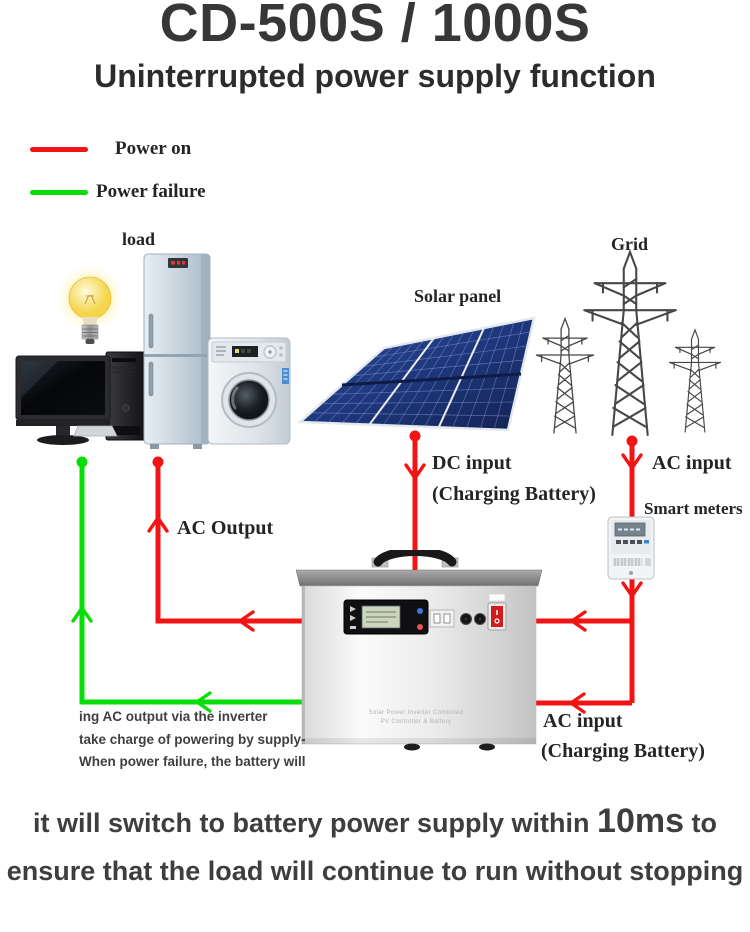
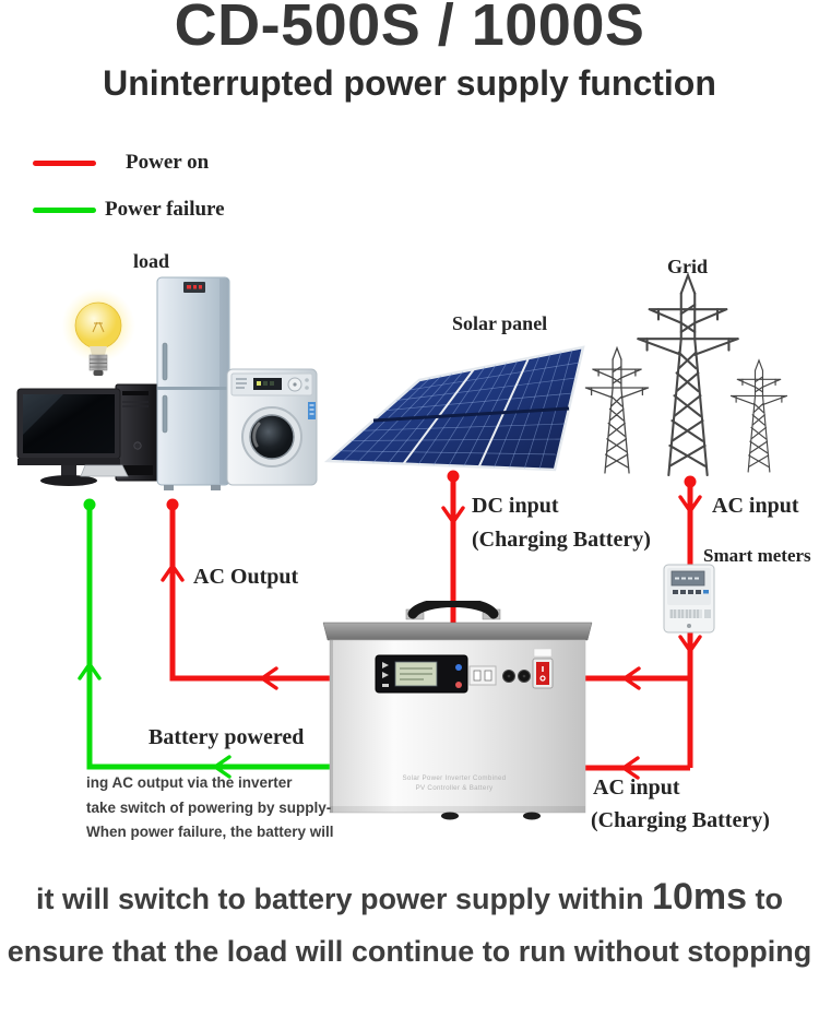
  CD-500S / 1000S
  Uninterrupted power supply function
  Power on
  Power failure
  load
  Grid
  Solar panel
  DC input
  (Charging Battery)
  AC input
  Smart meters
  AC Output
+ Battery powered
  AC input
  (Charging Battery)
  ing AC output via the inverter
- take charge of powering by supply-
+ take switch of powering by supply-
  When power failure, the battery will
  it will switch to battery power supply within 10ms to
  ensure that the load will continue to run without stopping
